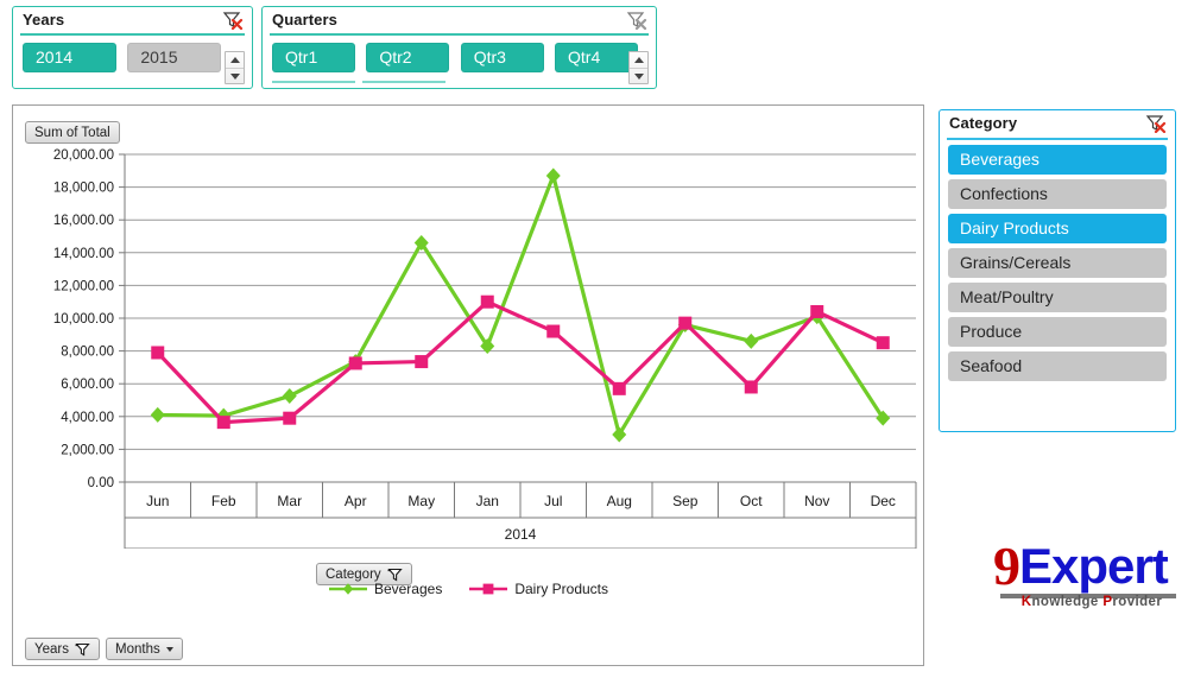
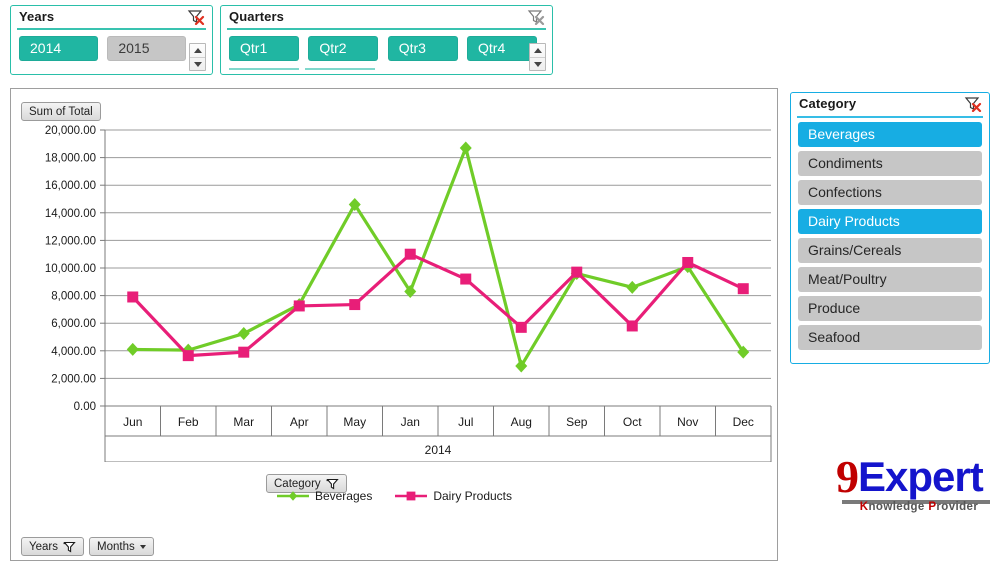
  Years
  2014 2015
  Quarters
  Qtr1 Qtr2 Qtr3 Qtr4
  Category
  Beverages
+ Condiments
  Confections
  Dairy Products
  Grains/Cereals
  Meat/Poultry
  Produce
  Seafood
  Sum of Total
  0.00
  2,000.00
  4,000.00
  6,000.00
  8,000.00
  10,000.00
  12,000.00
  14,000.00
  16,000.00
  18,000.00
  20,000.00
  Jun
  Feb
  Mar
  Apr
  May
  Jan
  Jul
  Aug
  Sep
  Oct
  Nov
  Dec
  2014
  Category
  Beverages
  Dairy Products
  Years
  Months
  9
  Expert
  Knowledge Provider
